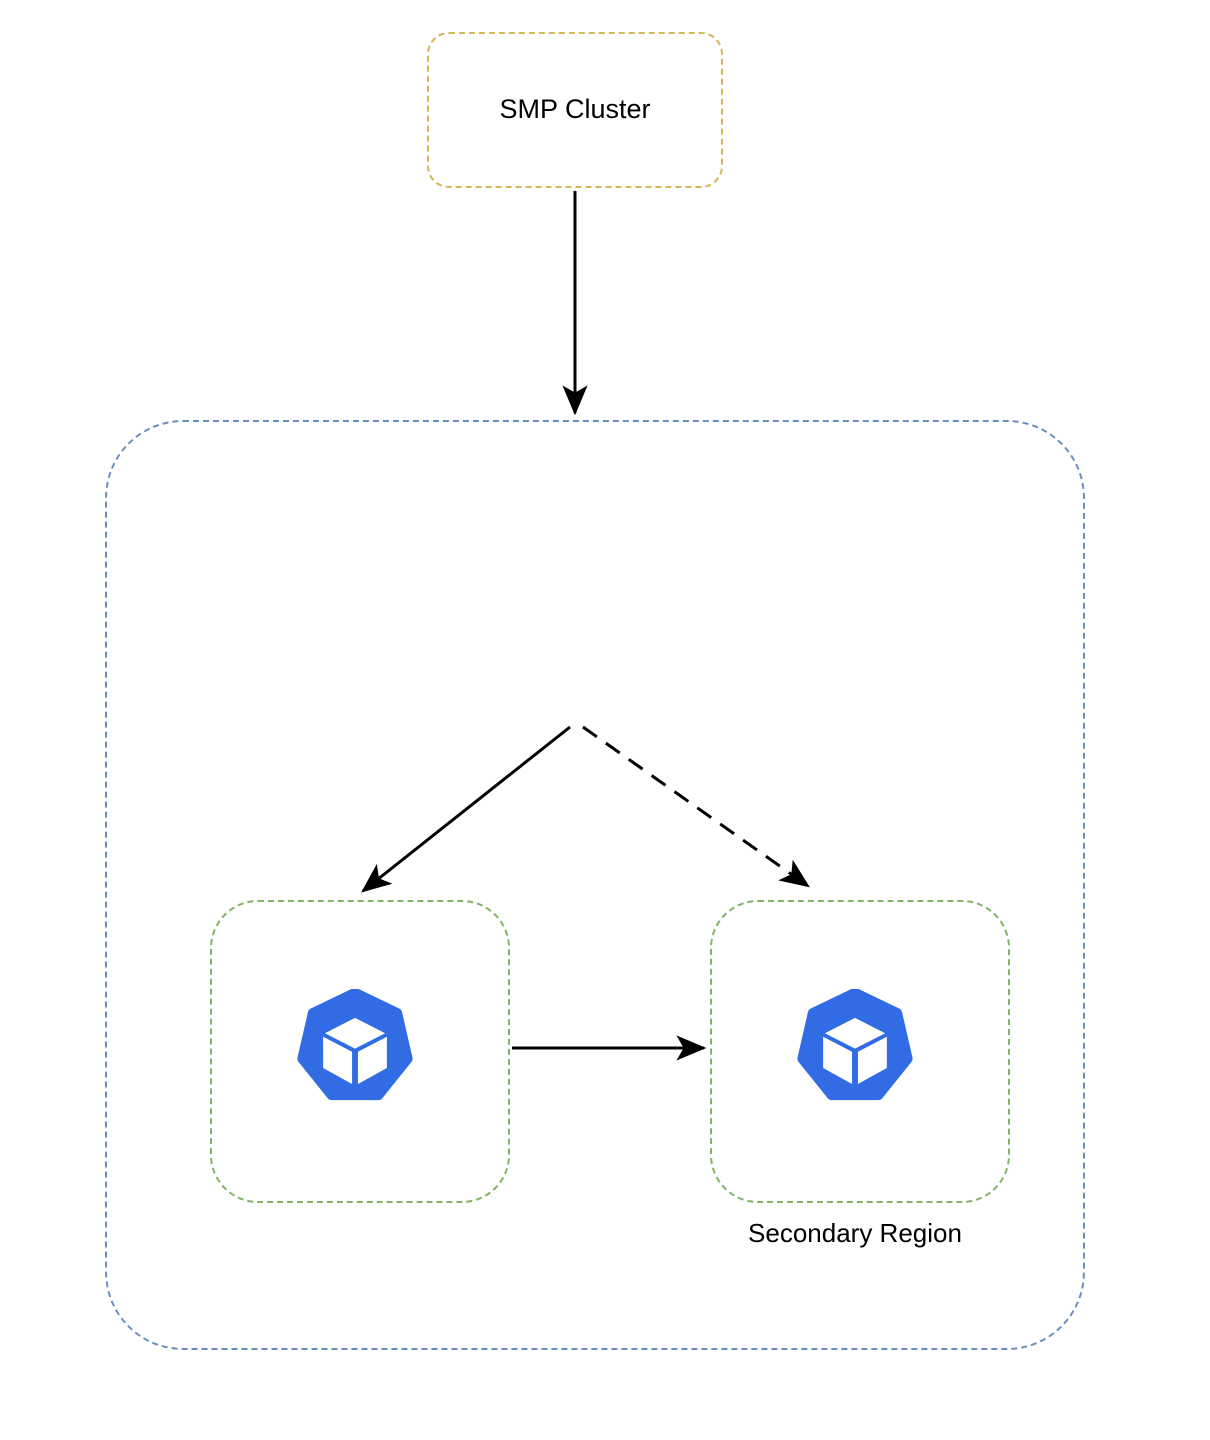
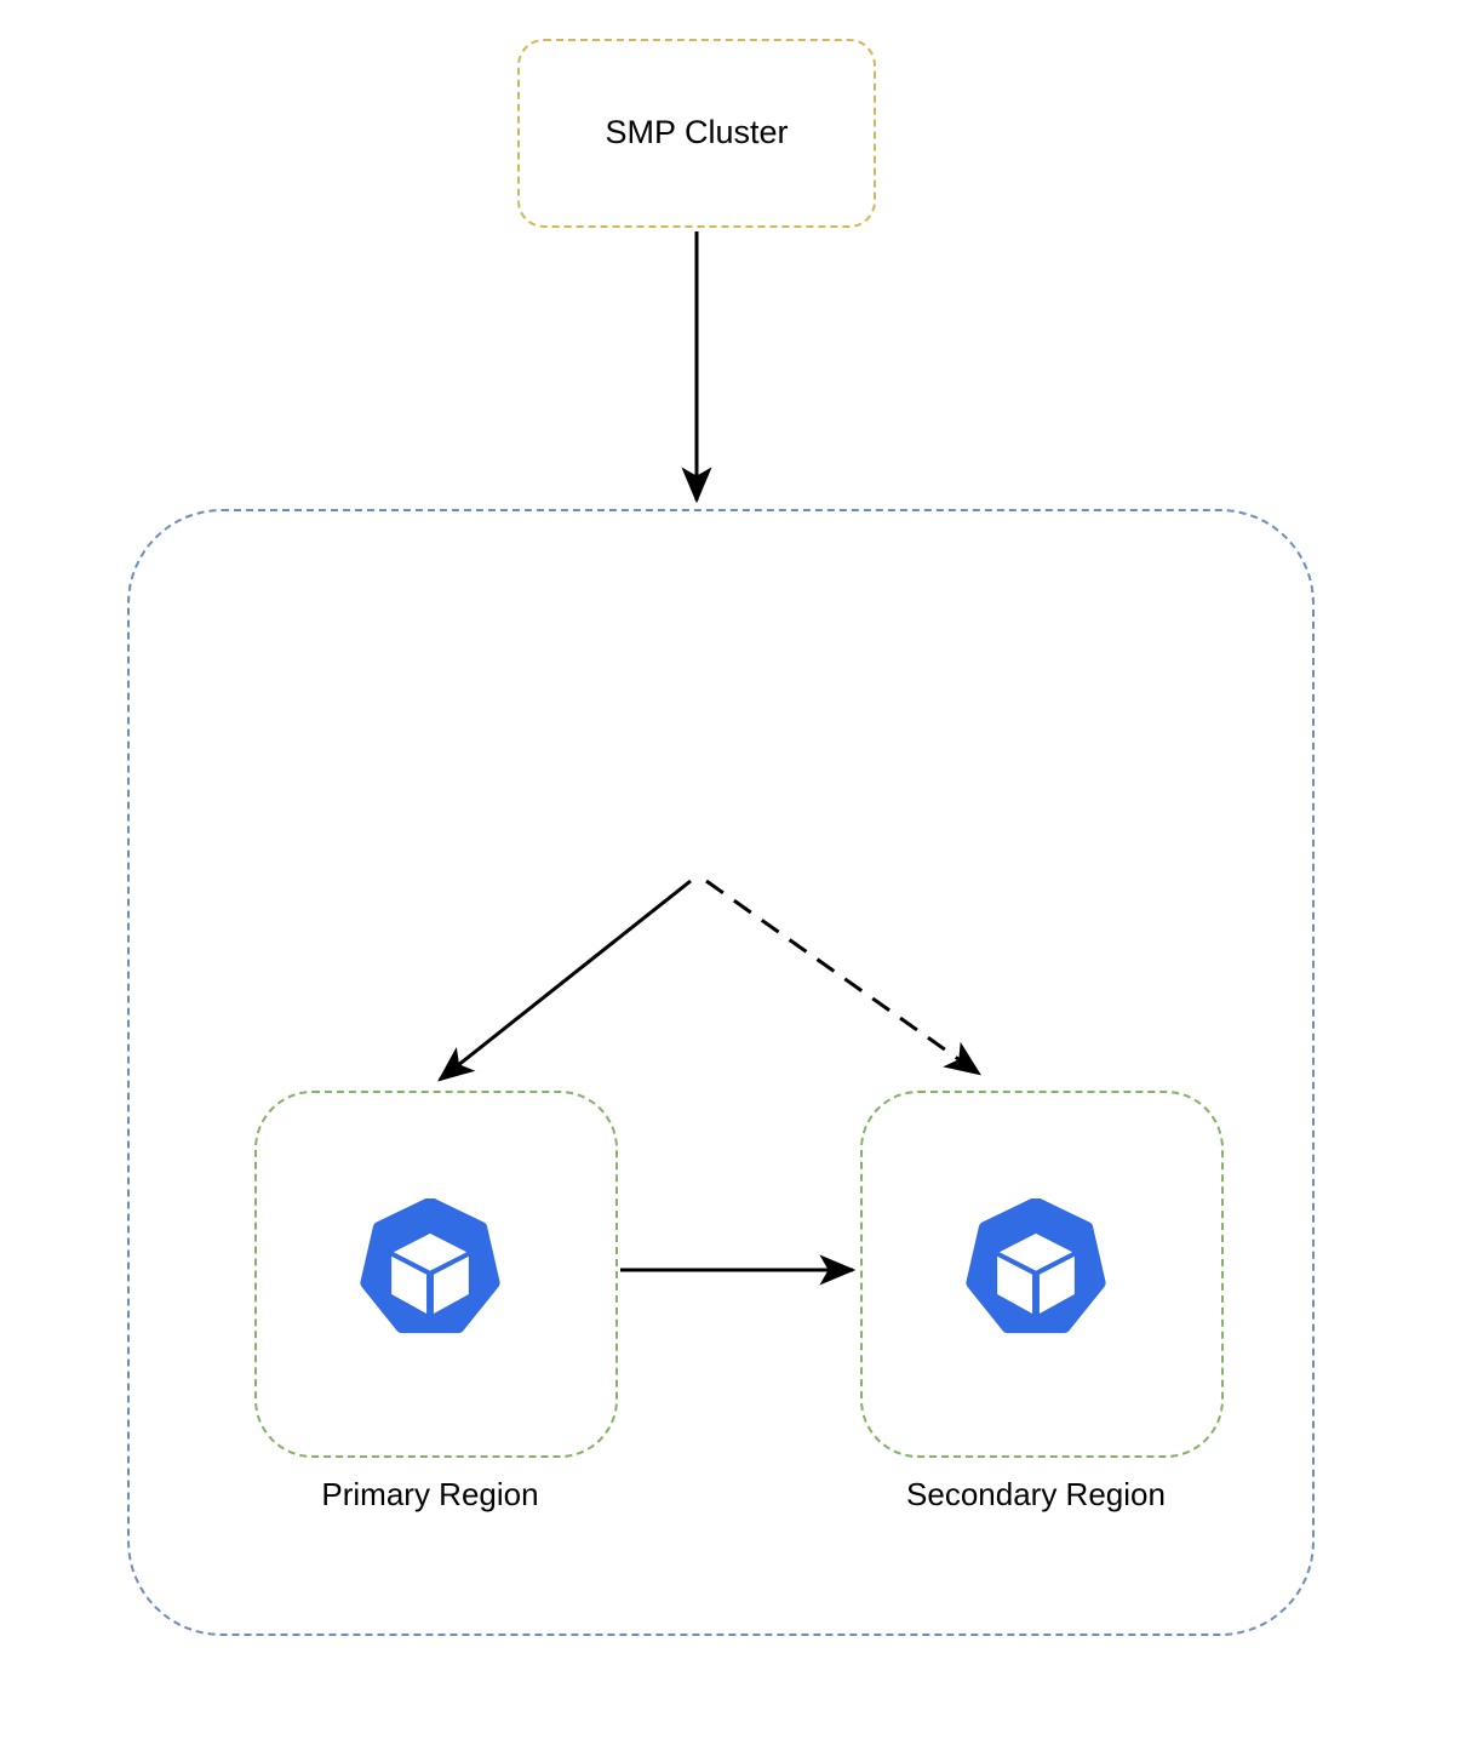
  SMP Cluster
+ Primary Region
  Secondary Region
